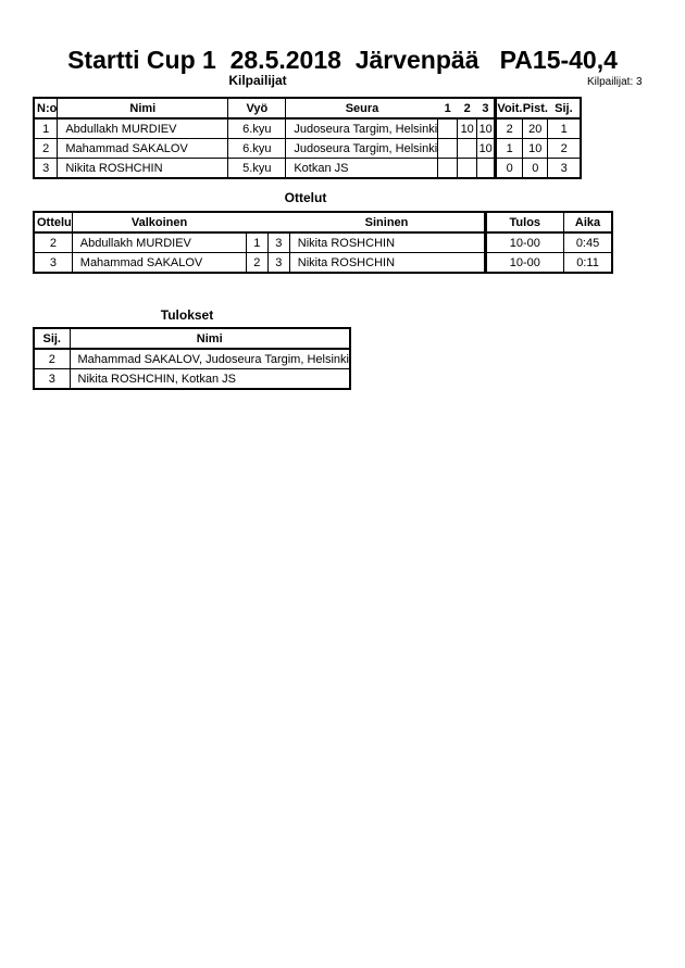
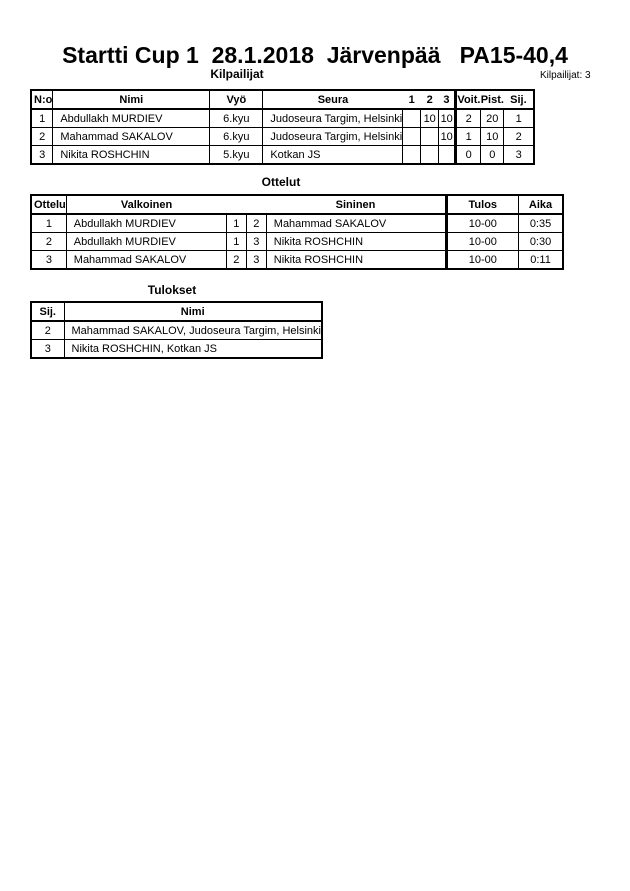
- Startti Cup 1 28.5.2018 Järvenpää PA15-40,4
+ Startti Cup 1 28.1.2018 Järvenpää PA15-40,4
  Kilpailijat
  Kilpailijat: 3
  N:o	Nimi	Vyö	Seura	1	2	3	Voit.	Pist.	Sij.
  1	Abdullakh MURDIEV	6.kyu	Judoseura Targim, Helsinki		10	10	2	20	1
  2	Mahammad SAKALOV	6.kyu	Judoseura Targim, Helsinki			10	1	10	2
  3	Nikita ROSHCHIN	5.kyu	Kotkan JS				0	0	3
  Ottelut
  Ottelu	Valkoinen			Sininen	Tulos	Aika
+ 1	Abdullakh MURDIEV	1	2	Mahammad SAKALOV	10-00	0:35
- 2	Abdullakh MURDIEV	1	3	Nikita ROSHCHIN	10-00	0:45
+ 2	Abdullakh MURDIEV	1	3	Nikita ROSHCHIN	10-00	0:30
  3	Mahammad SAKALOV	2	3	Nikita ROSHCHIN	10-00	0:11
  Tulokset
  Sij.	Nimi
  2	Mahammad SAKALOV, Judoseura Targim, Helsinki
  3	Nikita ROSHCHIN, Kotkan JS
